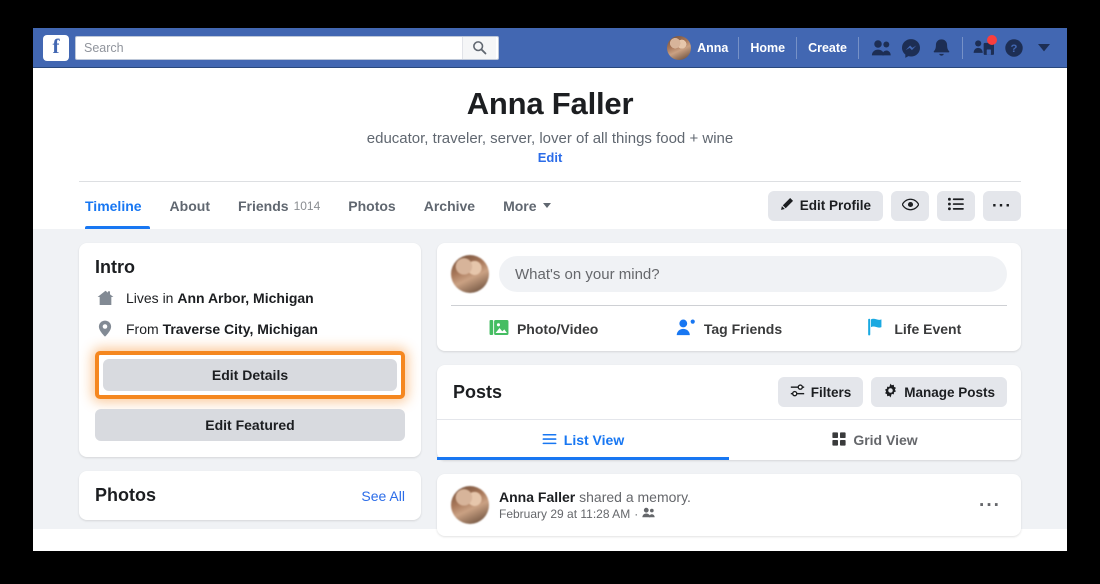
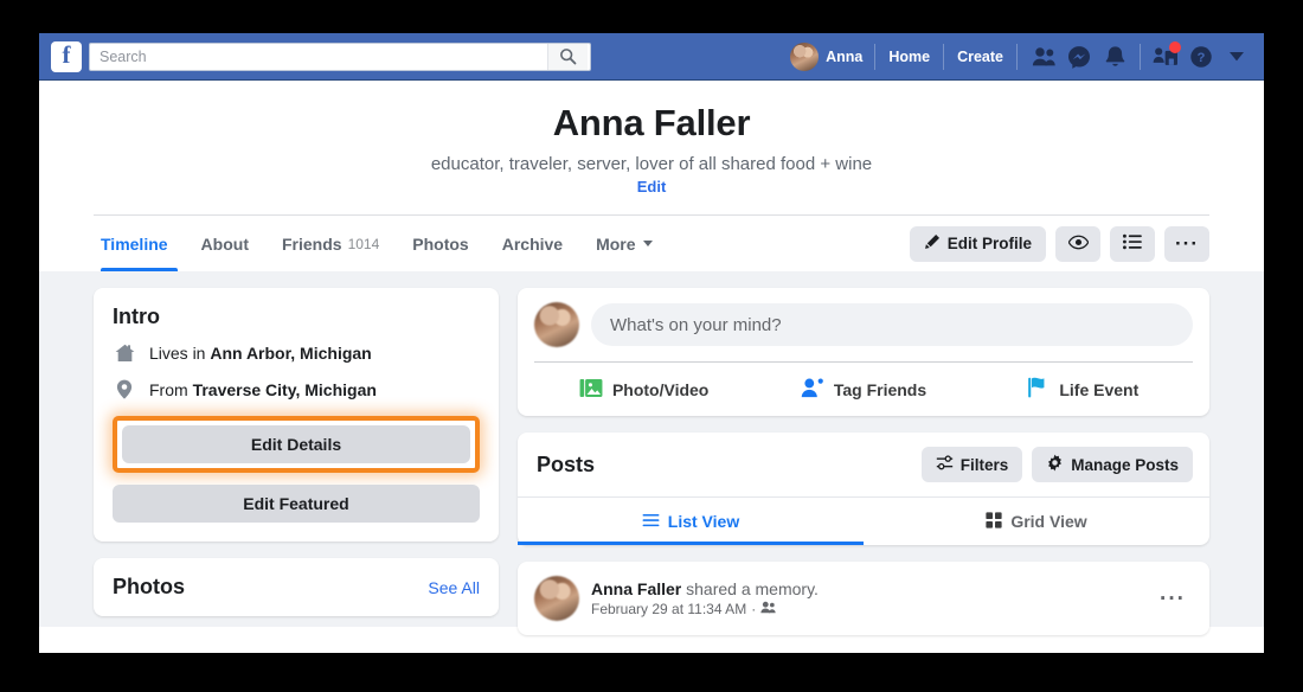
  f
  Search
  Anna
  Home
  Create
  ?
  Anna Faller
- educator, traveler, server, lover of all things food + wine
+ educator, traveler, server, lover of all shared food + wine
  Edit
  Timeline
  About
  Friends
  1014
  Photos
  Archive
  More
  Edit Profile
  ···
  Intro
  Lives in Ann Arbor, Michigan
  From Traverse City, Michigan
  Edit Details
  Edit Featured
  Photos
  See All
  What's on your mind?
  Photo/Video
  Tag Friends
  Life Event
  Posts
  Filters
  Manage Posts
  List View
  Grid View
  Anna Faller shared a memory.
- February 29 at 11:28 AM
+ February 29 at 11:34 AM
  ·
  ···
